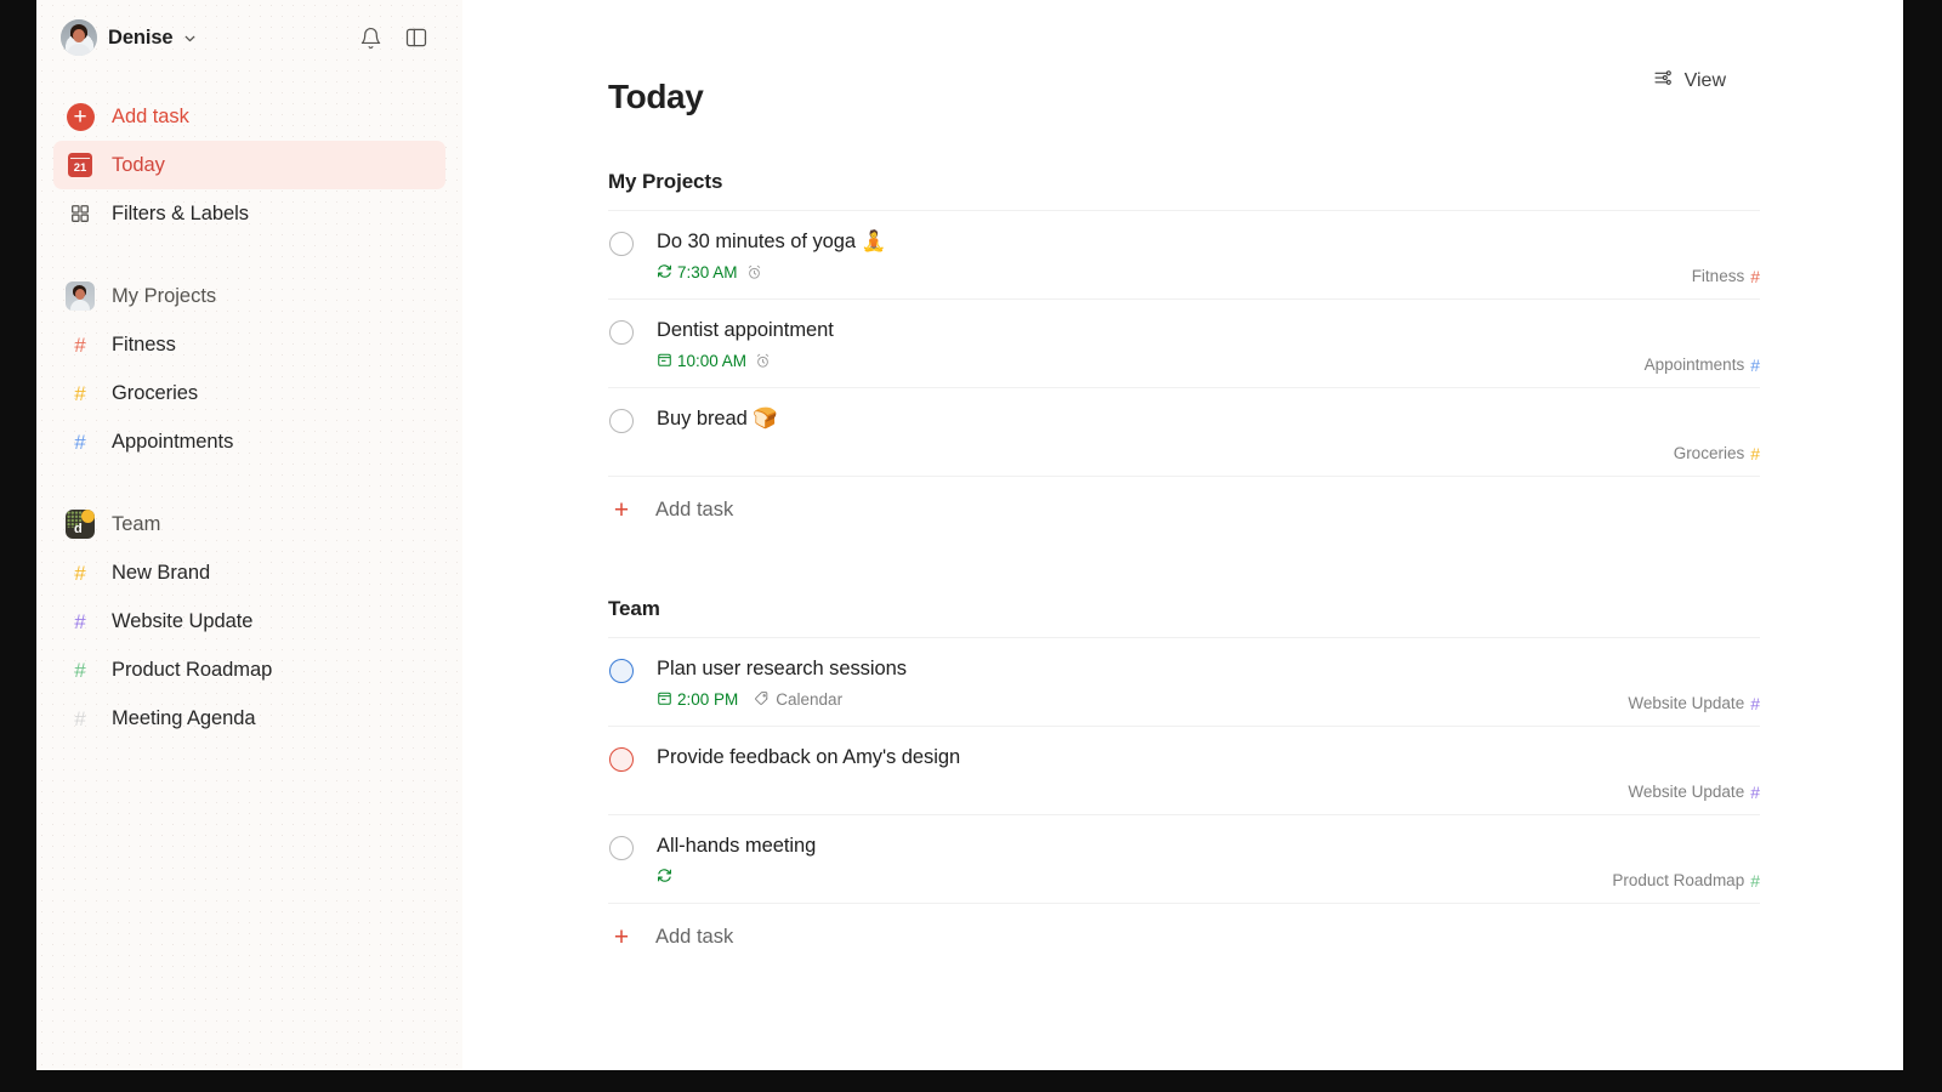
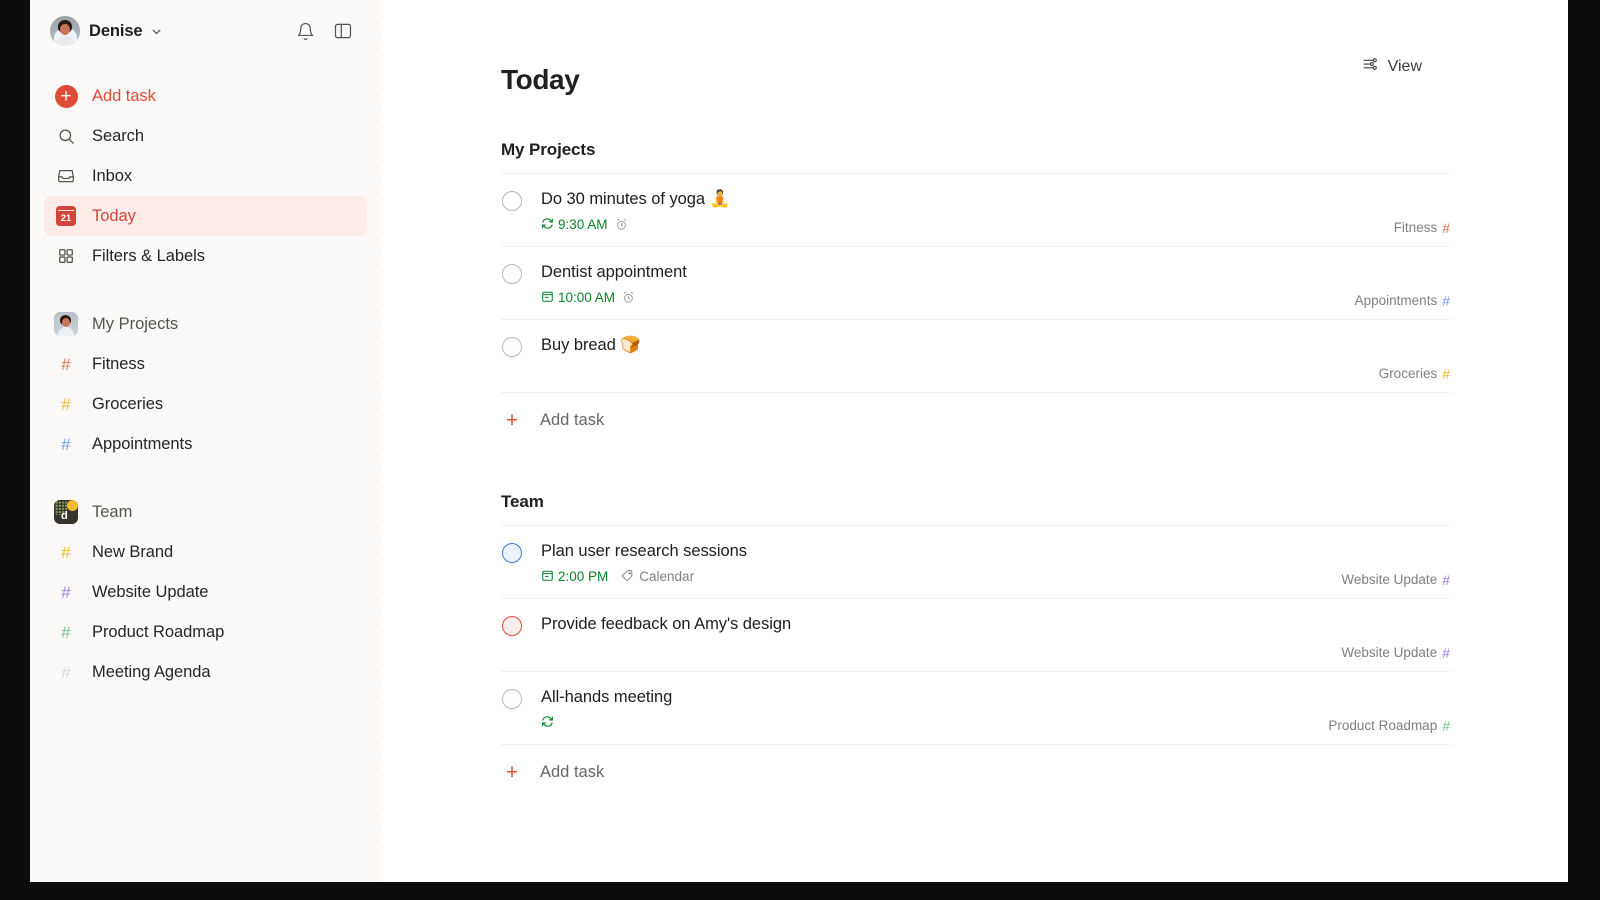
  Denise
  +
  Add task
+ Search
+ Inbox
  21
  Today
  Filters & Labels
  My Projects
  #
  Fitness
  #
  Groceries
  #
  Appointments
  d
  Team
  #
  New Brand
  #
  Website Update
  #
  Product Roadmap
  #
  Meeting Agenda
  View
  Today
  My Projects
  Do 30 minutes of yoga 🧘
- 7:30 AM
+ 9:30 AM
  Fitness
  #
  Dentist appointment
  10:00 AM
  Appointments
  #
  Buy bread 🍞
  Groceries
  #
  +
  Add task
  Team
  Plan user research sessions
  2:00 PM
  Calendar
  Website Update
  #
  Provide feedback on Amy's design
  Website Update
  #
  All-hands meeting
  Product Roadmap
  #
  +
  Add task
